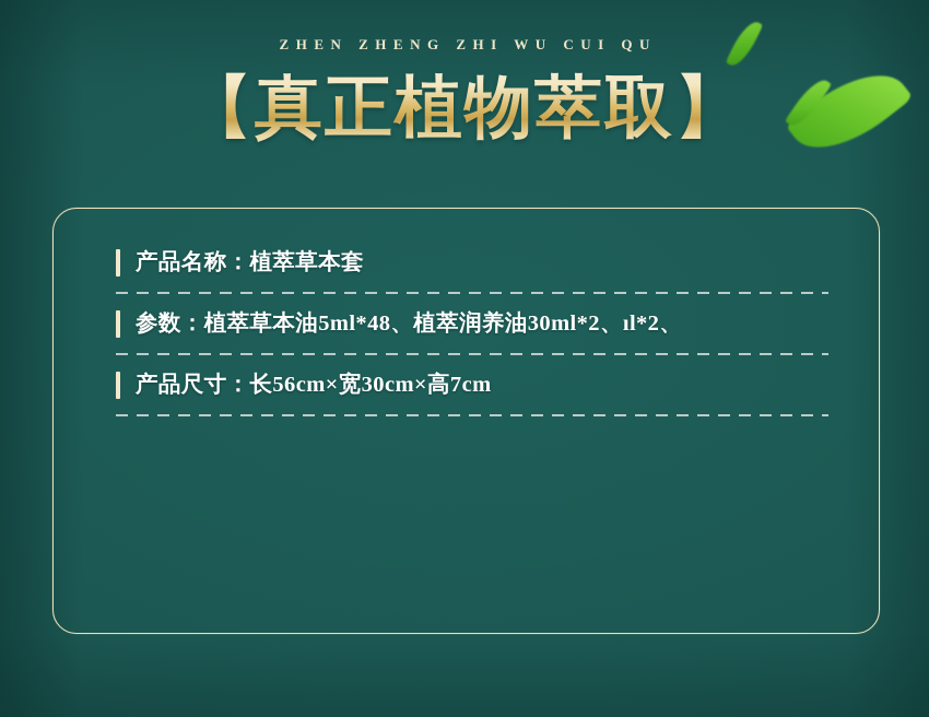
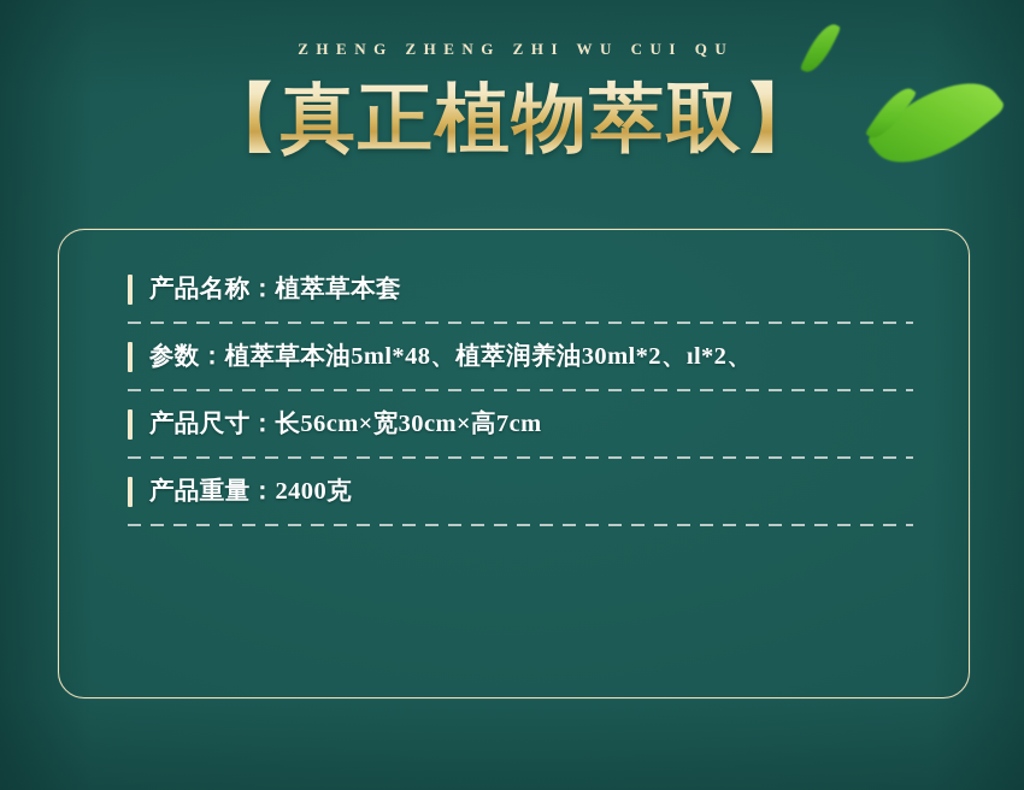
- ZHEN ZHENG ZHI WU CUI QU
+ ZHENG ZHENG ZHI WU CUI QU
  【真正植物萃取】
  产品名称：植萃草本套
  参数：植萃草本油5ml*48、植萃润养油30ml*2、ıl*2、
  产品尺寸：长56cm×宽30cm×高7cm
+ 产品重量：2400克
